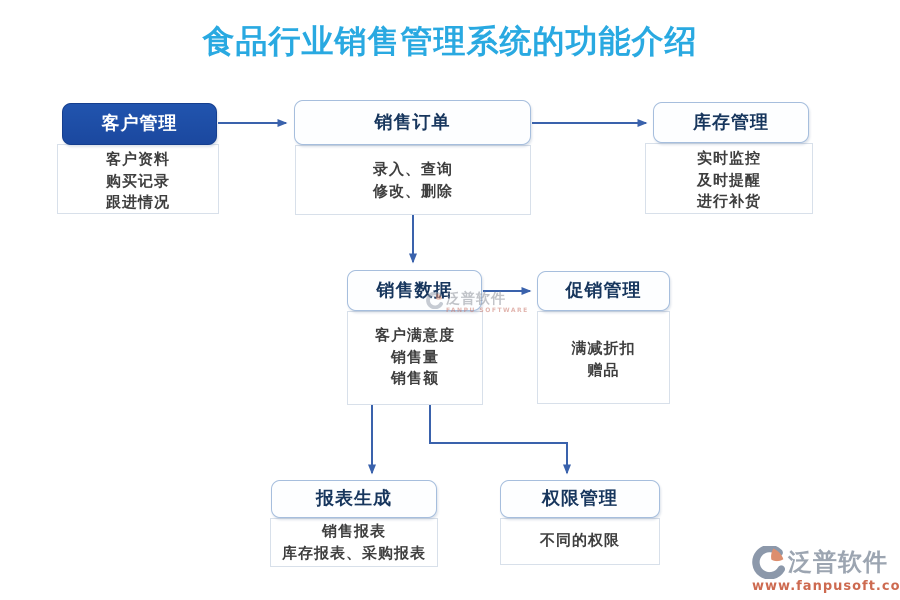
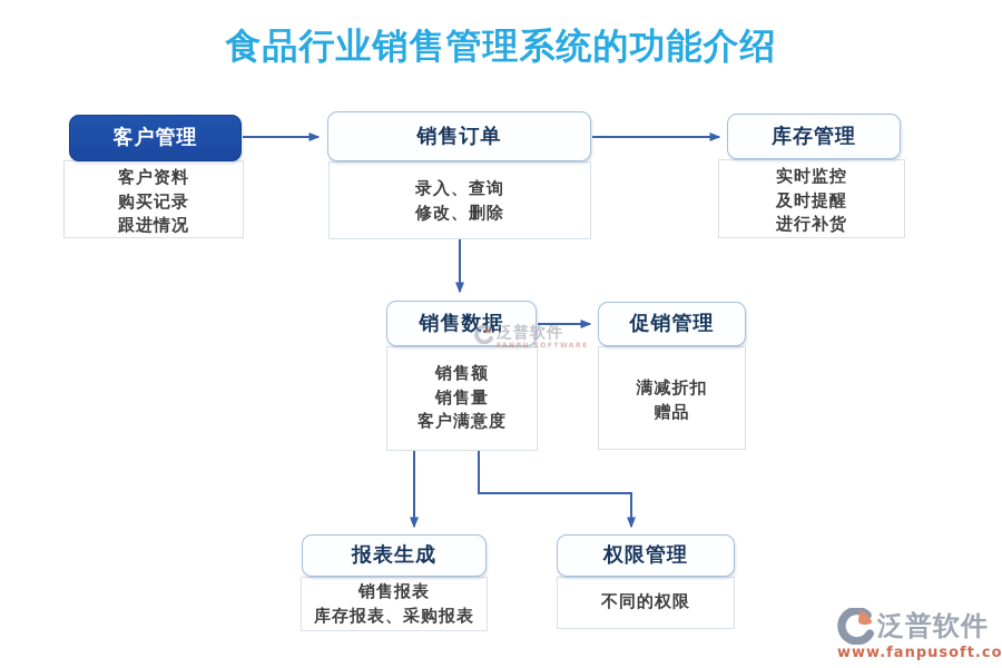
  食品行业销售管理系统的功能介绍
  客户管理
  客户资料
  购买记录
  跟进情况
  销售订单
  录入、查询
  修改、删除
  库存管理
  实时监控
  及时提醒
  进行补货
  销售数据
- 客户满意度
+ 销售额
  销售量
- 销售额
+ 客户满意度
  促销管理
  满减折扣
  赠品
  报表生成
  销售报表
  库存报表、采购报表
  权限管理
  不同的权限
  泛普软件
  泛普软件
  www.fanpusoft.co
